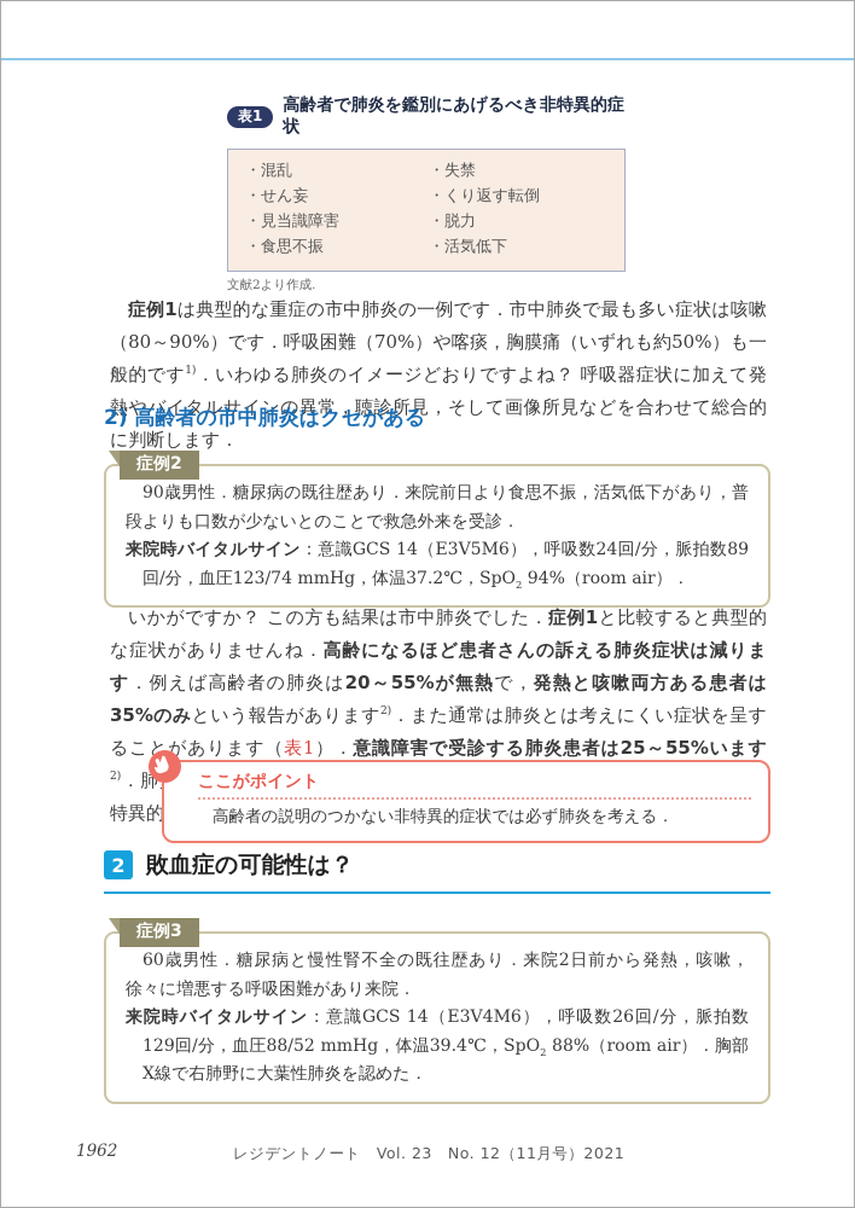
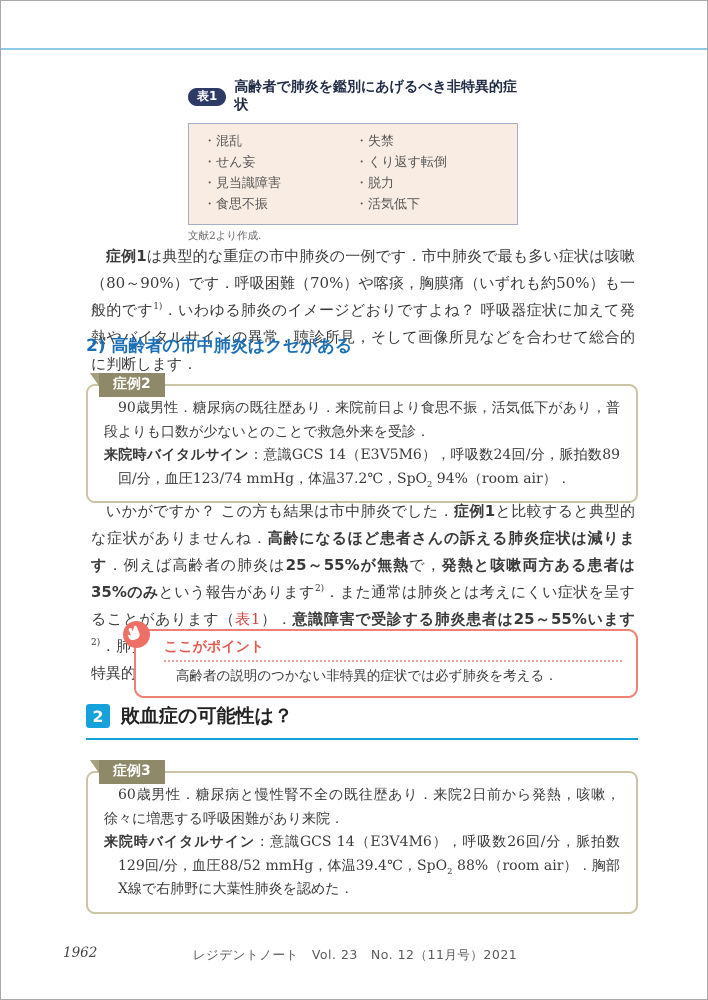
  表1
  高齢者で肺炎を鑑別にあげるべき非特異的症状
  ・混乱
  ・せん妄
  ・見当識障害
  ・食思不振
  ・失禁
  ・くり返す転倒
  ・脱力
  ・活気低下
  文献2より作成.
  症例1は典型的な重症の市中肺炎の一例です．市中肺炎で最も多い症状は咳嗽（80～90%）です．呼吸困難（70%）や喀痰，胸膜痛（いずれも約50%）も一般的です1)．いわゆる肺炎のイメージどおりですよね？ 呼吸器症状に加えて発熱やバイタルサインの異常，聴診所見，そして画像所見などを合わせて総合的に判断します．
  2) 高齢者の市中肺炎はクセがある
  症例2
  90歳男性．糖尿病の既往歴あり．来院前日より食思不振，活気低下があり，普段よりも口数が少ないとのことで救急外来を受診．
  来院時バイタルサイン：意識GCS 14（E3V5M6），呼吸数24回/分，脈拍数89回/分，血圧123/74 mmHg，体温37.2℃，SpO2 94%（room air）．
- いかがですか？ この方も結果は市中肺炎でした．症例1と比較すると典型的な症状がありませんね．高齢になるほど患者さんの訴える肺炎症状は減ります．例えば高齢者の肺炎は20～55%が無熱で，発熱と咳嗽両方ある患者は35%のみという報告があります2)．また通常は肺炎とは考えにくい症状を呈することがあります（表1）．意識障害で受診する肺炎患者は25～55%います2)．肺特異的
+ いかがですか？ この方も結果は市中肺炎でした．症例1と比較すると典型的な症状がありませんね．高齢になるほど患者さんの訴える肺炎症状は減ります．例えば高齢者の肺炎は25～55%が無熱で，発熱と咳嗽両方ある患者は35%のみという報告があります2)．また通常は肺炎とは考えにくい症状を呈することがあります（表1）．意識障害で受診する肺炎患者は25～55%います2)．肺特異的
  ここがポイント
  高齢者の説明のつかない非特異的症状では必ず肺炎を考える．
  2
  敗血症の可能性は？
  症例3
  60歳男性．糖尿病と慢性腎不全の既往歴あり．来院2日前から発熱，咳嗽，徐々に増悪する呼吸困難があり来院．
  来院時バイタルサイン：意識GCS 14（E3V4M6），呼吸数26回/分，脈拍数129回/分，血圧88/52 mmHg，体温39.4℃，SpO2 88%（room air）．胸部X線で右肺野に大葉性肺炎を認めた．
  1962
  レジデントノート Vol. 23 No. 12（11月号）2021
